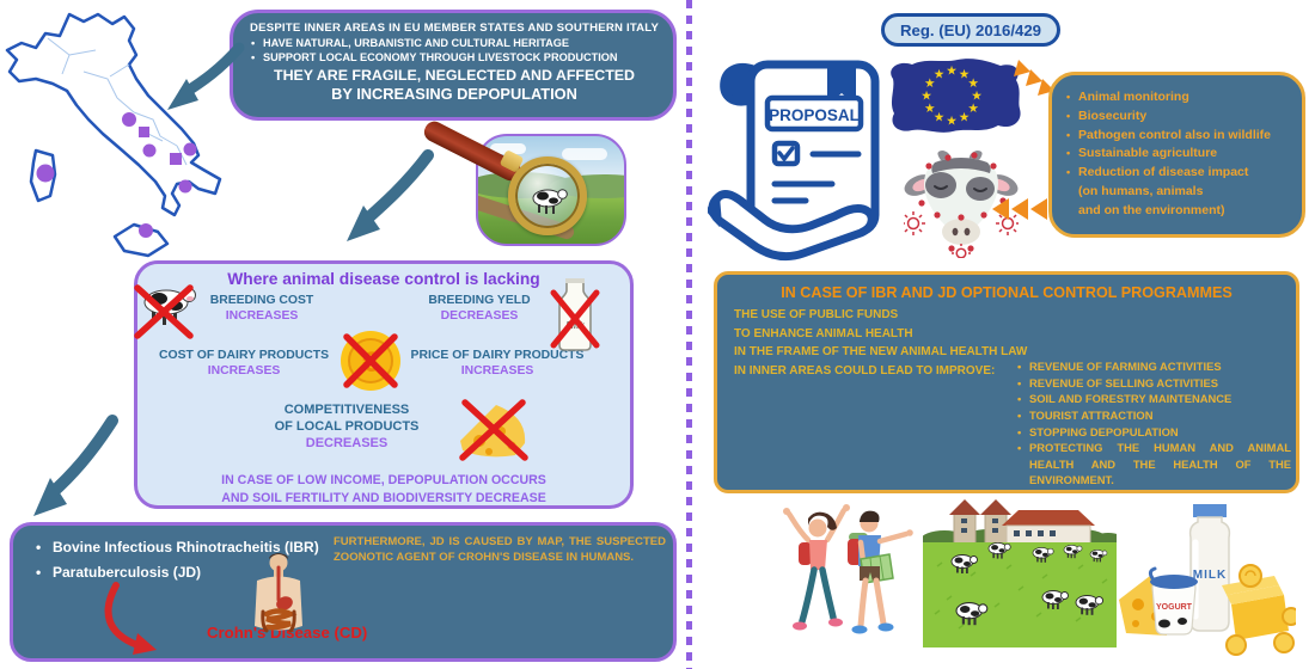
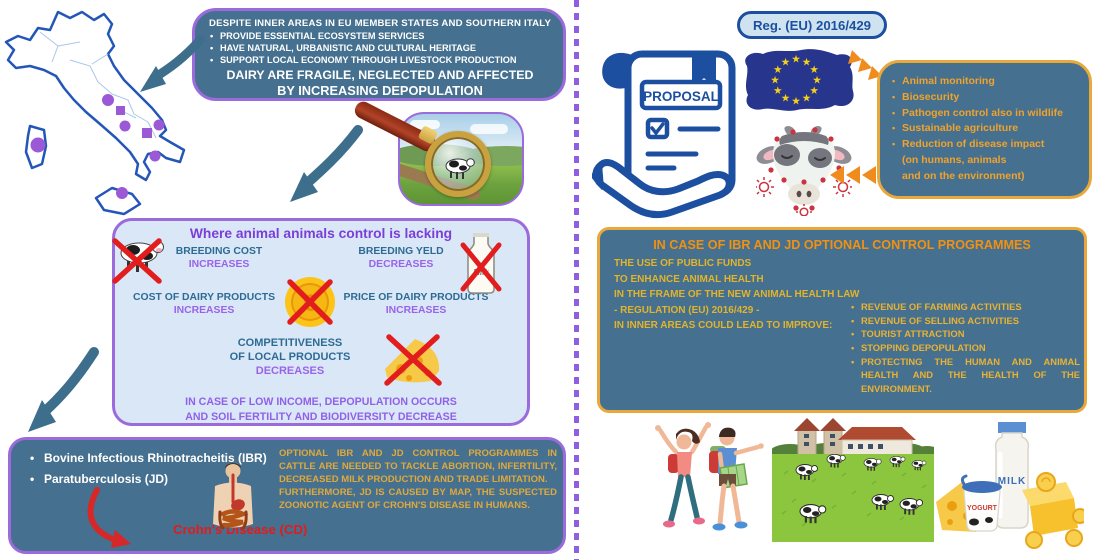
  DESPITE INNER AREAS IN EU MEMBER STATES AND SOUTHERN ITALY
+ PROVIDE ESSENTIAL ECOSYSTEM SERVICES
  HAVE NATURAL, URBANISTIC AND CULTURAL HERITAGE
  SUPPORT LOCAL ECONOMY THROUGH LIVESTOCK PRODUCTION
- THEY ARE FRAGILE, NEGLECTED AND AFFECTED
+ DAIRY ARE FRAGILE, NEGLECTED AND AFFECTED
  BY INCREASING DEPOPULATION
- Where animal disease control is lacking
+ Where animal animals control is lacking
  BREEDING COST
  INCREASES
  BREEDING YELD
  DECREASES
  COST OF DAIRY PRODUCTS
  INCREASES
  PRICE OF DAIRY PRODUCTS
  INCREASES
  COMPETITIVENESS
  OF LOCAL PRODUCTS
  DECREASES
  IN CASE OF LOW INCOME, DEPOPULATION OCCURS
  AND SOIL FERTILITY AND BIODIVERSITY DECREASE
  Bovine Infectious Rhinotracheitis (IBR)
  Paratuberculosis (JD)
  Crohn's Disease (CD)
+ OPTIONAL IBR AND JD CONTROL PROGRAMMES IN CATTLE ARE NEEDED TO TACKLE ABORTION, INFERTILITY, DECREASED MILK PRODUCTION AND TRADE LIMITATION.
  FURTHERMORE, JD IS CAUSED BY MAP, THE SUSPECTED ZOONOTIC AGENT OF CROHN'S DISEASE IN HUMANS.
  Reg. (EU) 2016/429
  PROPOSAL
  ★
  ★
  ★
  ★
  ★
  ★
  ★
  ★
  ★
  ★
  ★
  ★
  Animal monitoring
  Biosecurity
  Pathogen control also in wildlife
  Sustainable agriculture
  Reduction of disease impact
  (on humans, animals
  and on the environment)
  IN CASE OF IBR AND JD OPTIONAL CONTROL PROGRAMMES
  THE USE OF PUBLIC FUNDS
  TO ENHANCE ANIMAL HEALTH
  IN THE FRAME OF THE NEW ANIMAL HEALTH LAW
+ - REGULATION (EU) 2016/429 -
  IN INNER AREAS COULD LEAD TO IMPROVE:
  REVENUE OF FARMING ACTIVITIES
  REVENUE OF SELLING ACTIVITIES
- SOIL AND FORESTRY MAINTENANCE
  TOURIST ATTRACTION
  STOPPING DEPOPULATION
  PROTECTING THE HUMAN AND ANIMAL HEALTH AND THE HEALTH OF THE ENVIRONMENT.
  MILK
